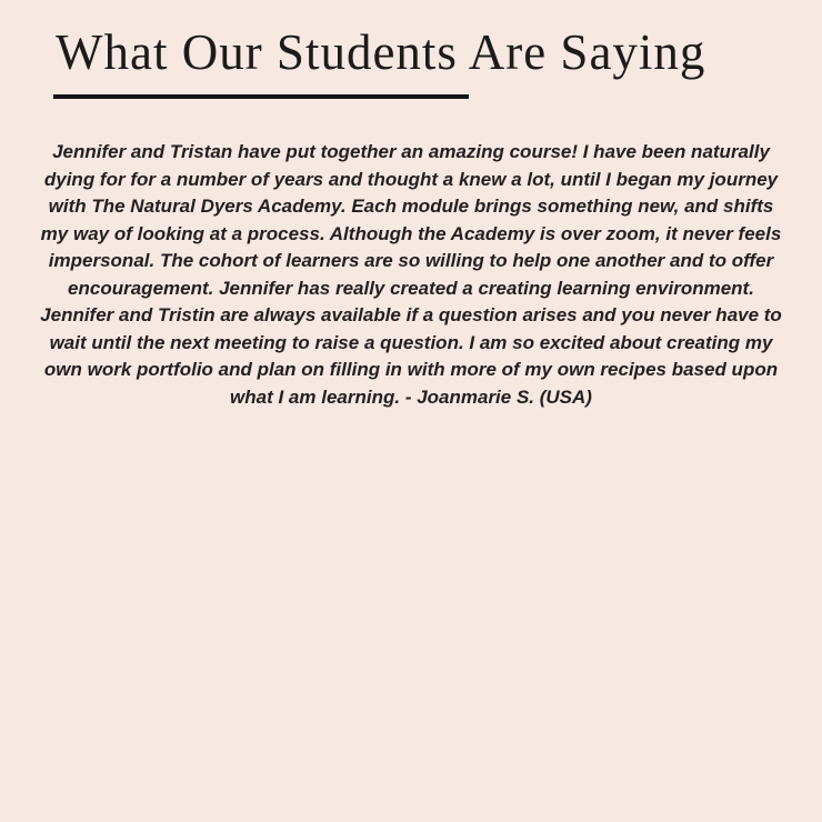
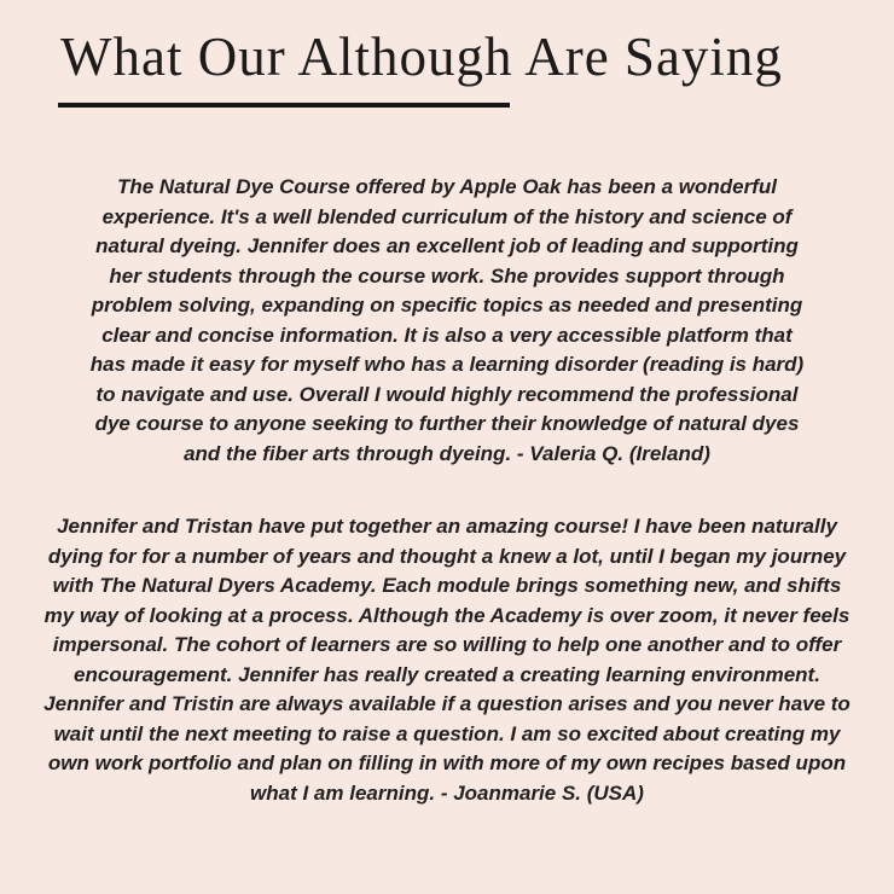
- What Our Students Are Saying
+ What Our Although Are Saying
+ The Natural Dye Course offered by Apple Oak has been a wonderful experience. It's a well blended curriculum of the history and science of natural dyeing. Jennifer does an excellent job of leading and supporting her students through the course work. She provides support through problem solving, expanding on specific topics as needed and presenting clear and concise information. It is also a very accessible platform that has made it easy for myself who has a learning disorder (reading is hard) to navigate and use. Overall I would highly recommend the professional dye course to anyone seeking to further their knowledge of natural dyes and the fiber arts through dyeing. - Valeria Q. (Ireland)
  Jennifer and Tristan have put together an amazing course! I have been naturally dying for for a number of years and thought a knew a lot, until I began my journey with The Natural Dyers Academy. Each module brings something new, and shifts my way of looking at a process. Although the Academy is over zoom, it never feels impersonal. The cohort of learners are so willing to help one another and to offer encouragement. Jennifer has really created a creating learning environment. Jennifer and Tristin are always available if a question arises and you never have to wait until the next meeting to raise a question. I am so excited about creating my own work portfolio and plan on filling in with more of my own recipes based upon what I am learning. - Joanmarie S. (USA)
